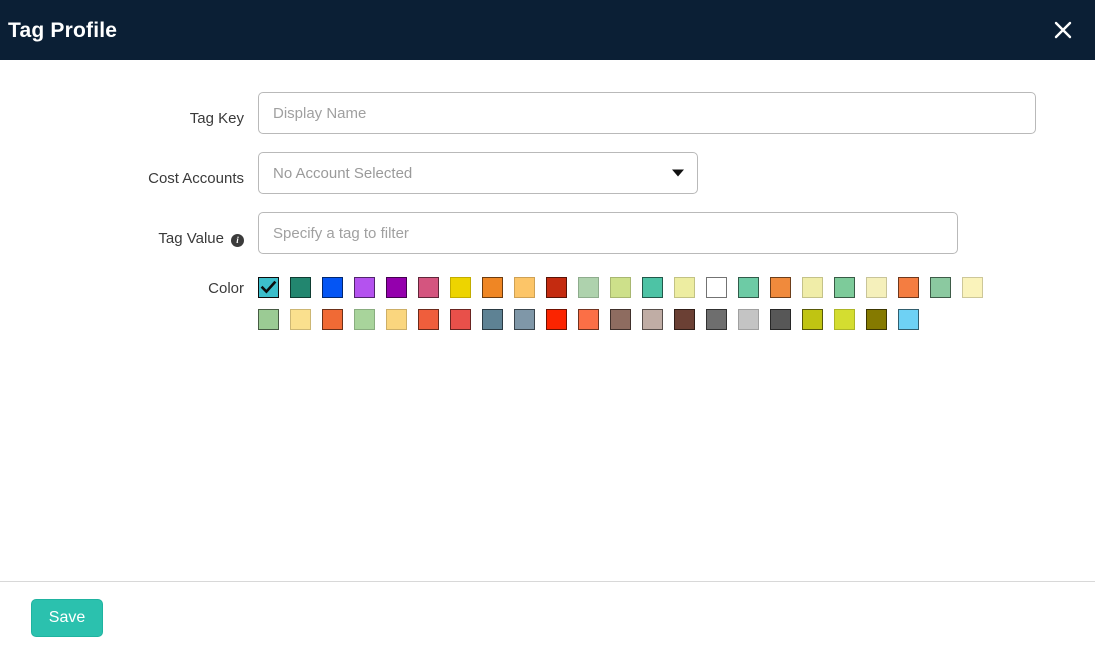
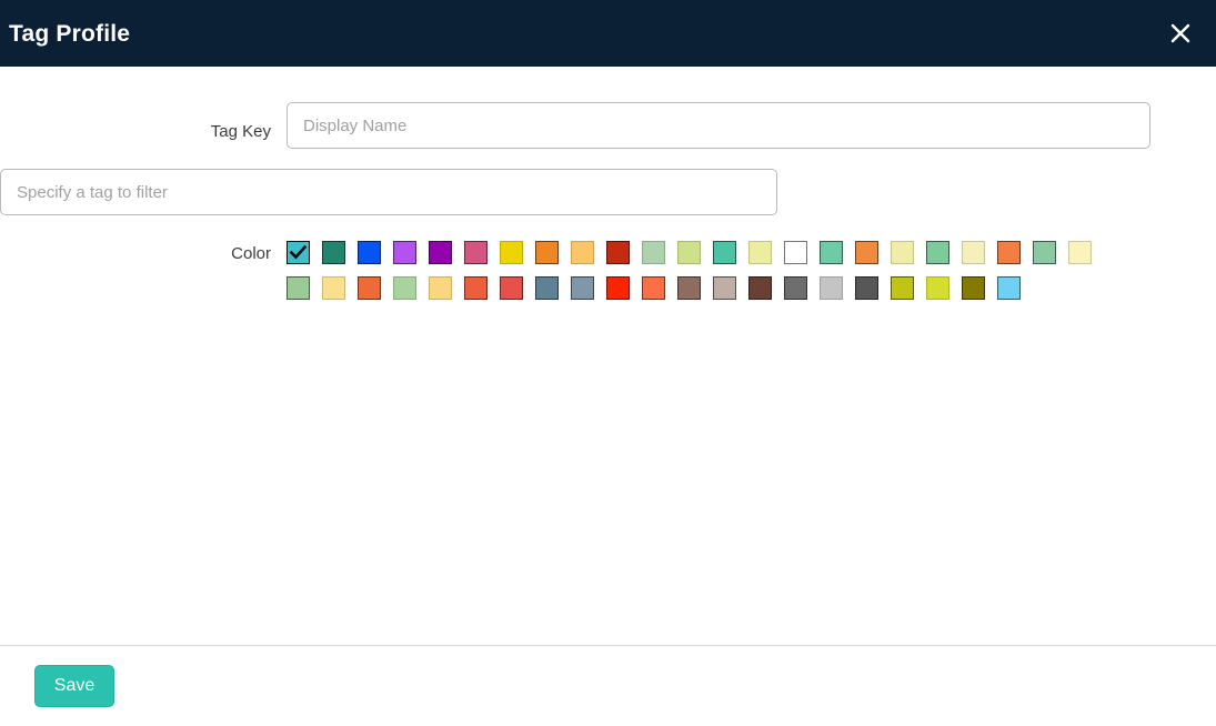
  Tag Profile
  Tag Key
  Display Name
- Cost Accounts
- No Account Selected
- Tag Value
- i
  Specify a tag to filter
  Color
  Save
